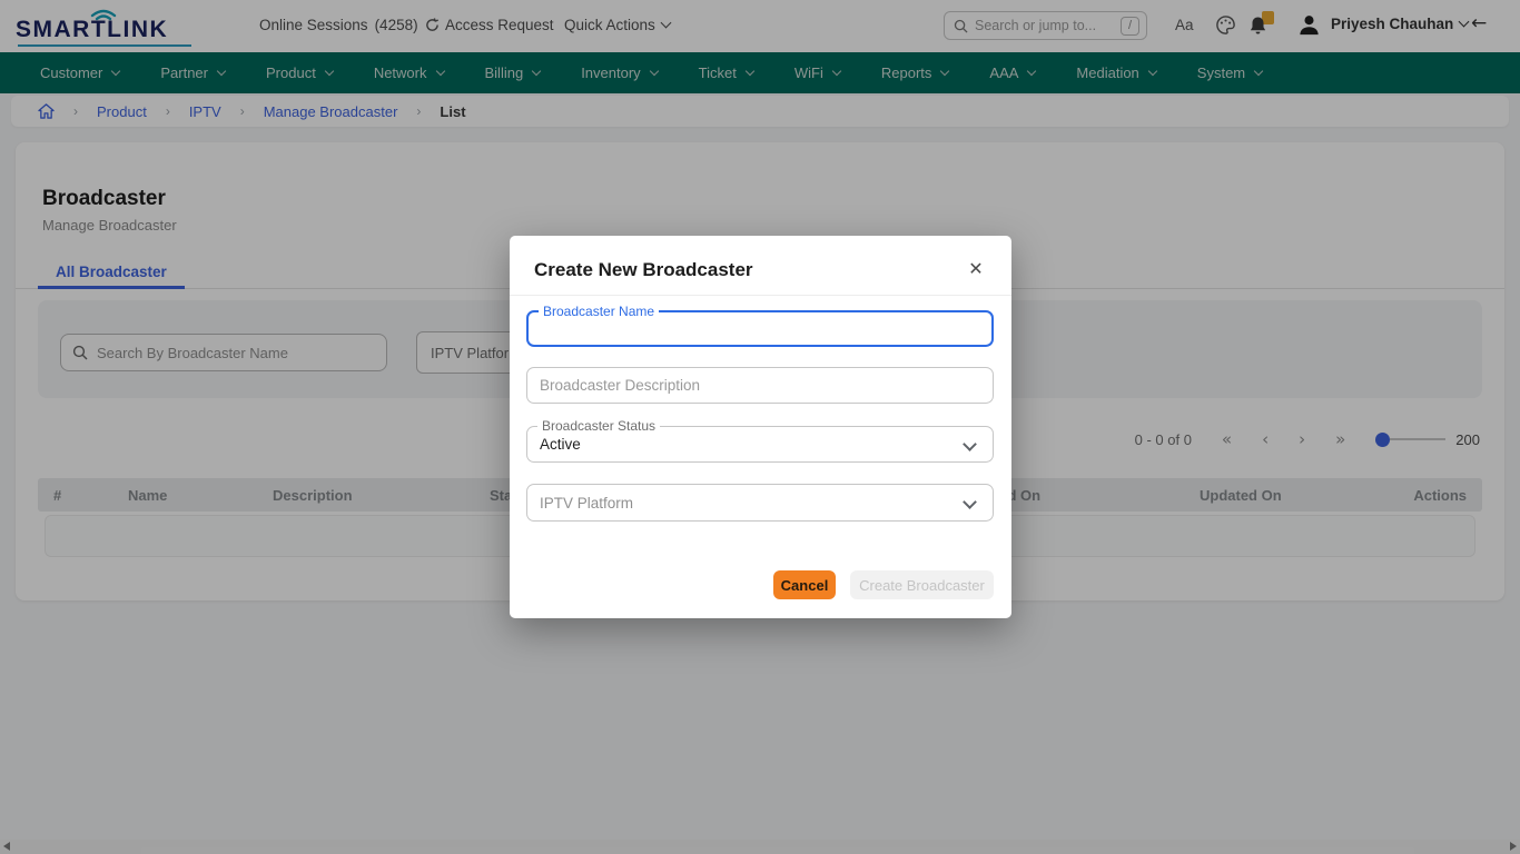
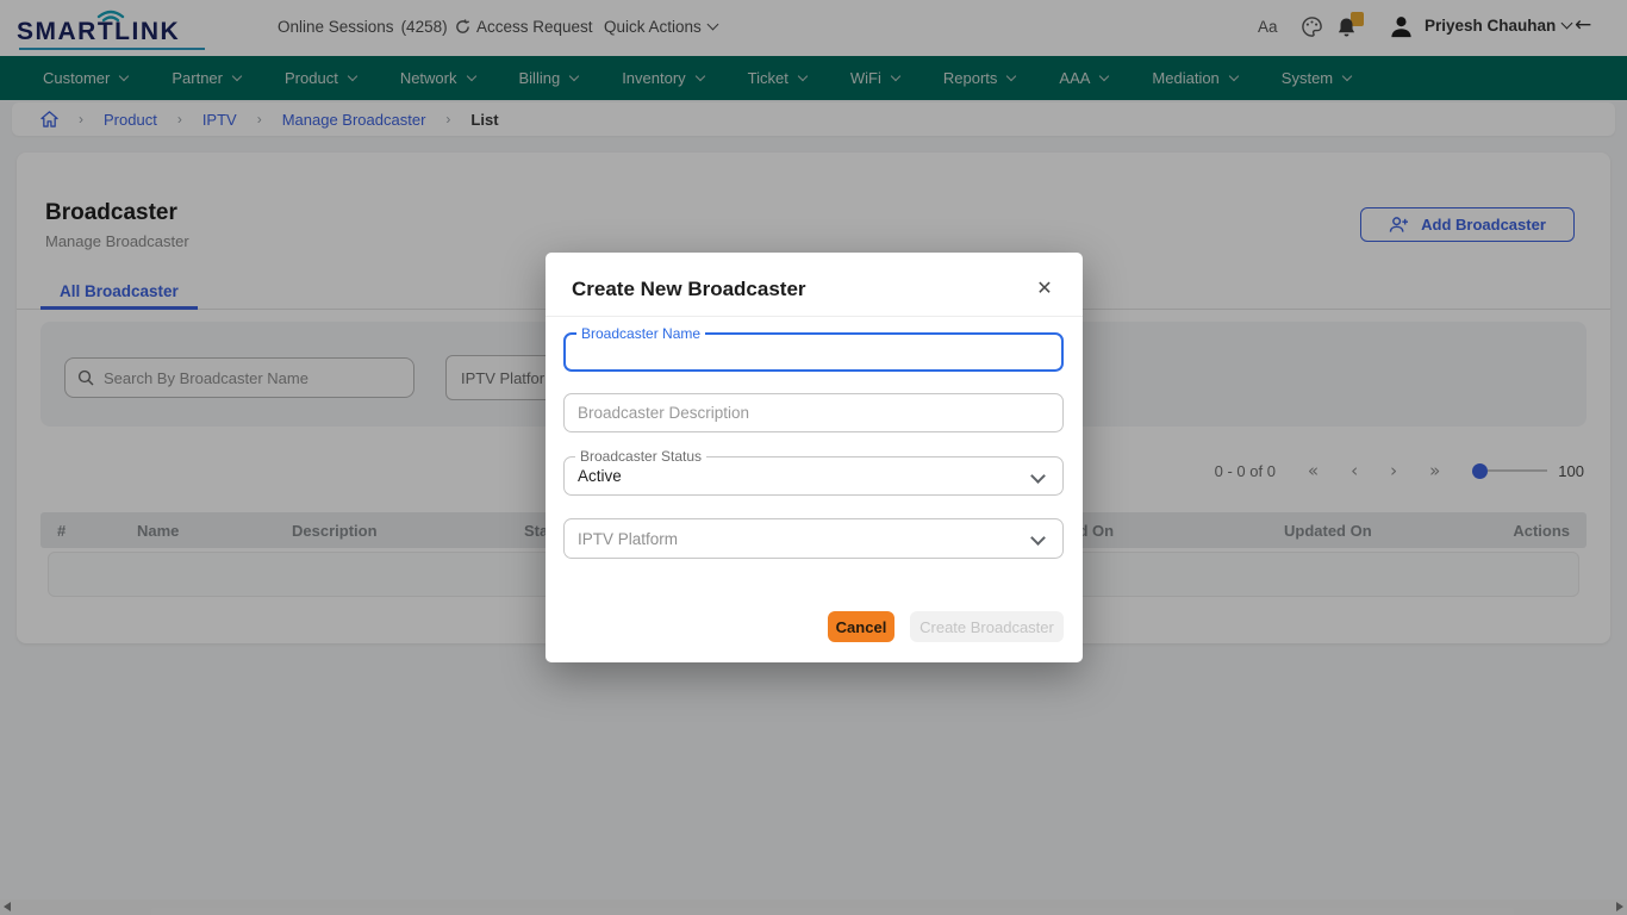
  SMARTLINK
  Online Sessions
  (4258)
  Access Request
  Quick Actions
- Search or jump to...
- /
  Aa
  Priyesh Chauhan
  ←
  Customer
  Partner
  Product
  Network
  Billing
  Inventory
  Ticket
  WiFi
  Reports
  AAA
  Mediation
  System
  ›
  Product
  ›
  IPTV
  ›
  Manage Broadcaster
  ›
  List
  Broadcaster
  Manage Broadcaster
+ Add Broadcaster
  All Broadcaster
  Search By Broadcaster Name
  IPTV Platfor
  0 - 0 of 0
  «
  ‹
  ›
  »
- 200
+ 100
  #
  Name
  Description
  Updated On
  Actions
  Create New Broadcaster
  ✕
  Broadcaster Name
  Broadcaster Description
  Broadcaster Status
  Active
  IPTV Platform
  Cancel
  Create Broadcaster
